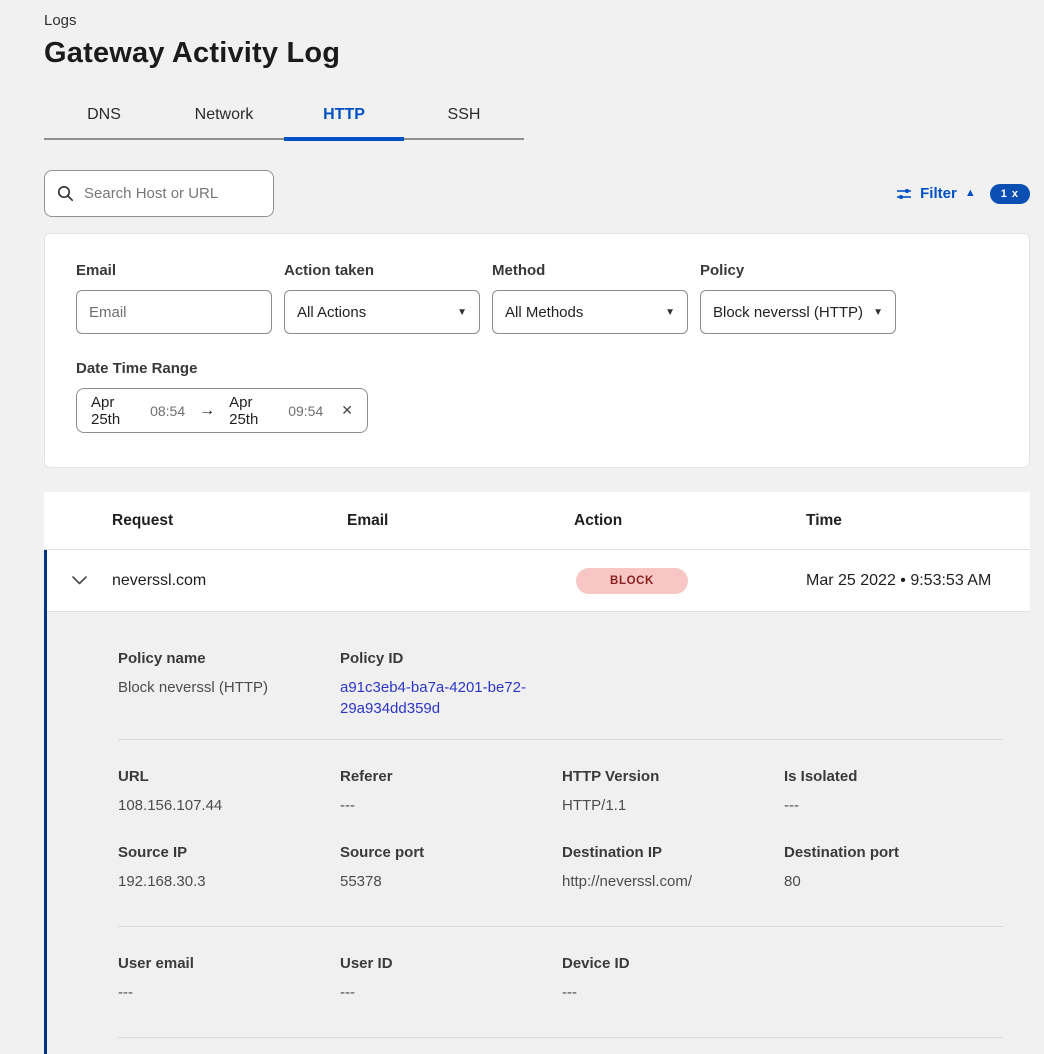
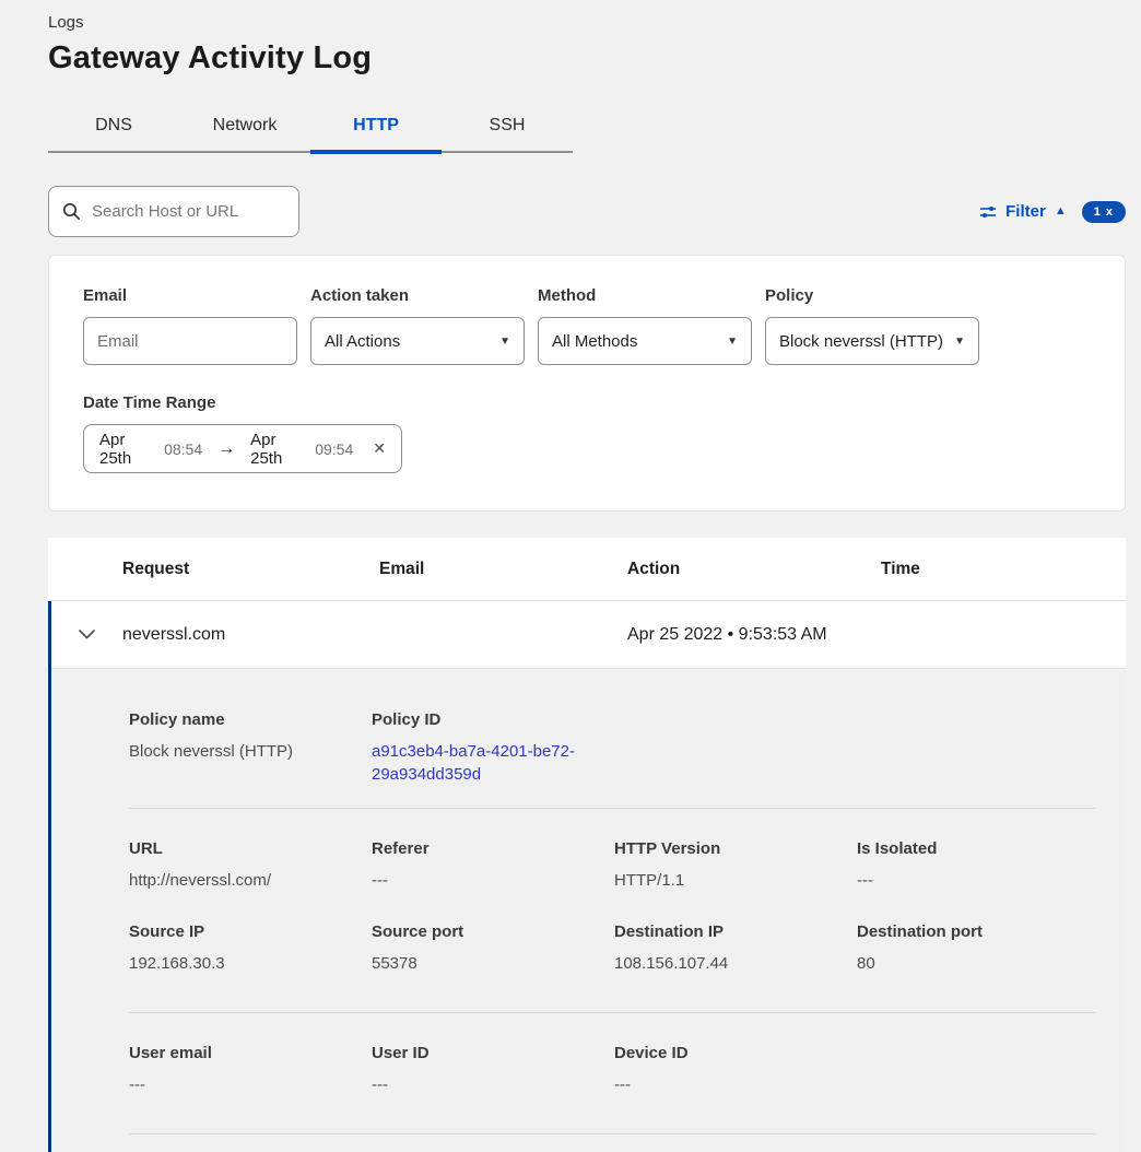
  Logs
  Gateway Activity Log
  DNS
  Network
  HTTP
  SSH
  Search Host or URL
  Filter
  ▲
  1 x
  Email
  Email
  Action taken
  All Actions
  ▼
  Method
  All Methods
  ▼
  Policy
  Block neverssl (HTTP)
  ▼
  Date Time Range
  Apr 25th
  08:54
  →
  Apr 25th
  09:54
  ✕
  Request
  Email
  Action
  Time
  neverssl.com
- BLOCK
- Mar 25 2022 • 9:53:53 AM
+ Apr 25 2022 • 9:53:53 AM
  Policy name
  Block neverssl (HTTP)
  Policy ID
  a91c3eb4-ba7a-4201-be72-29a934dd359d
  URL
- 108.156.107.44
+ http://neverssl.com/
  Referer
  ---
  HTTP Version
  HTTP/1.1
  Is Isolated
  ---
  Source IP
  192.168.30.3
  Source port
  55378
  Destination IP
- http://neverssl.com/
+ 108.156.107.44
  Destination port
  80
  User email
  ---
  User ID
  ---
  Device ID
  ---
